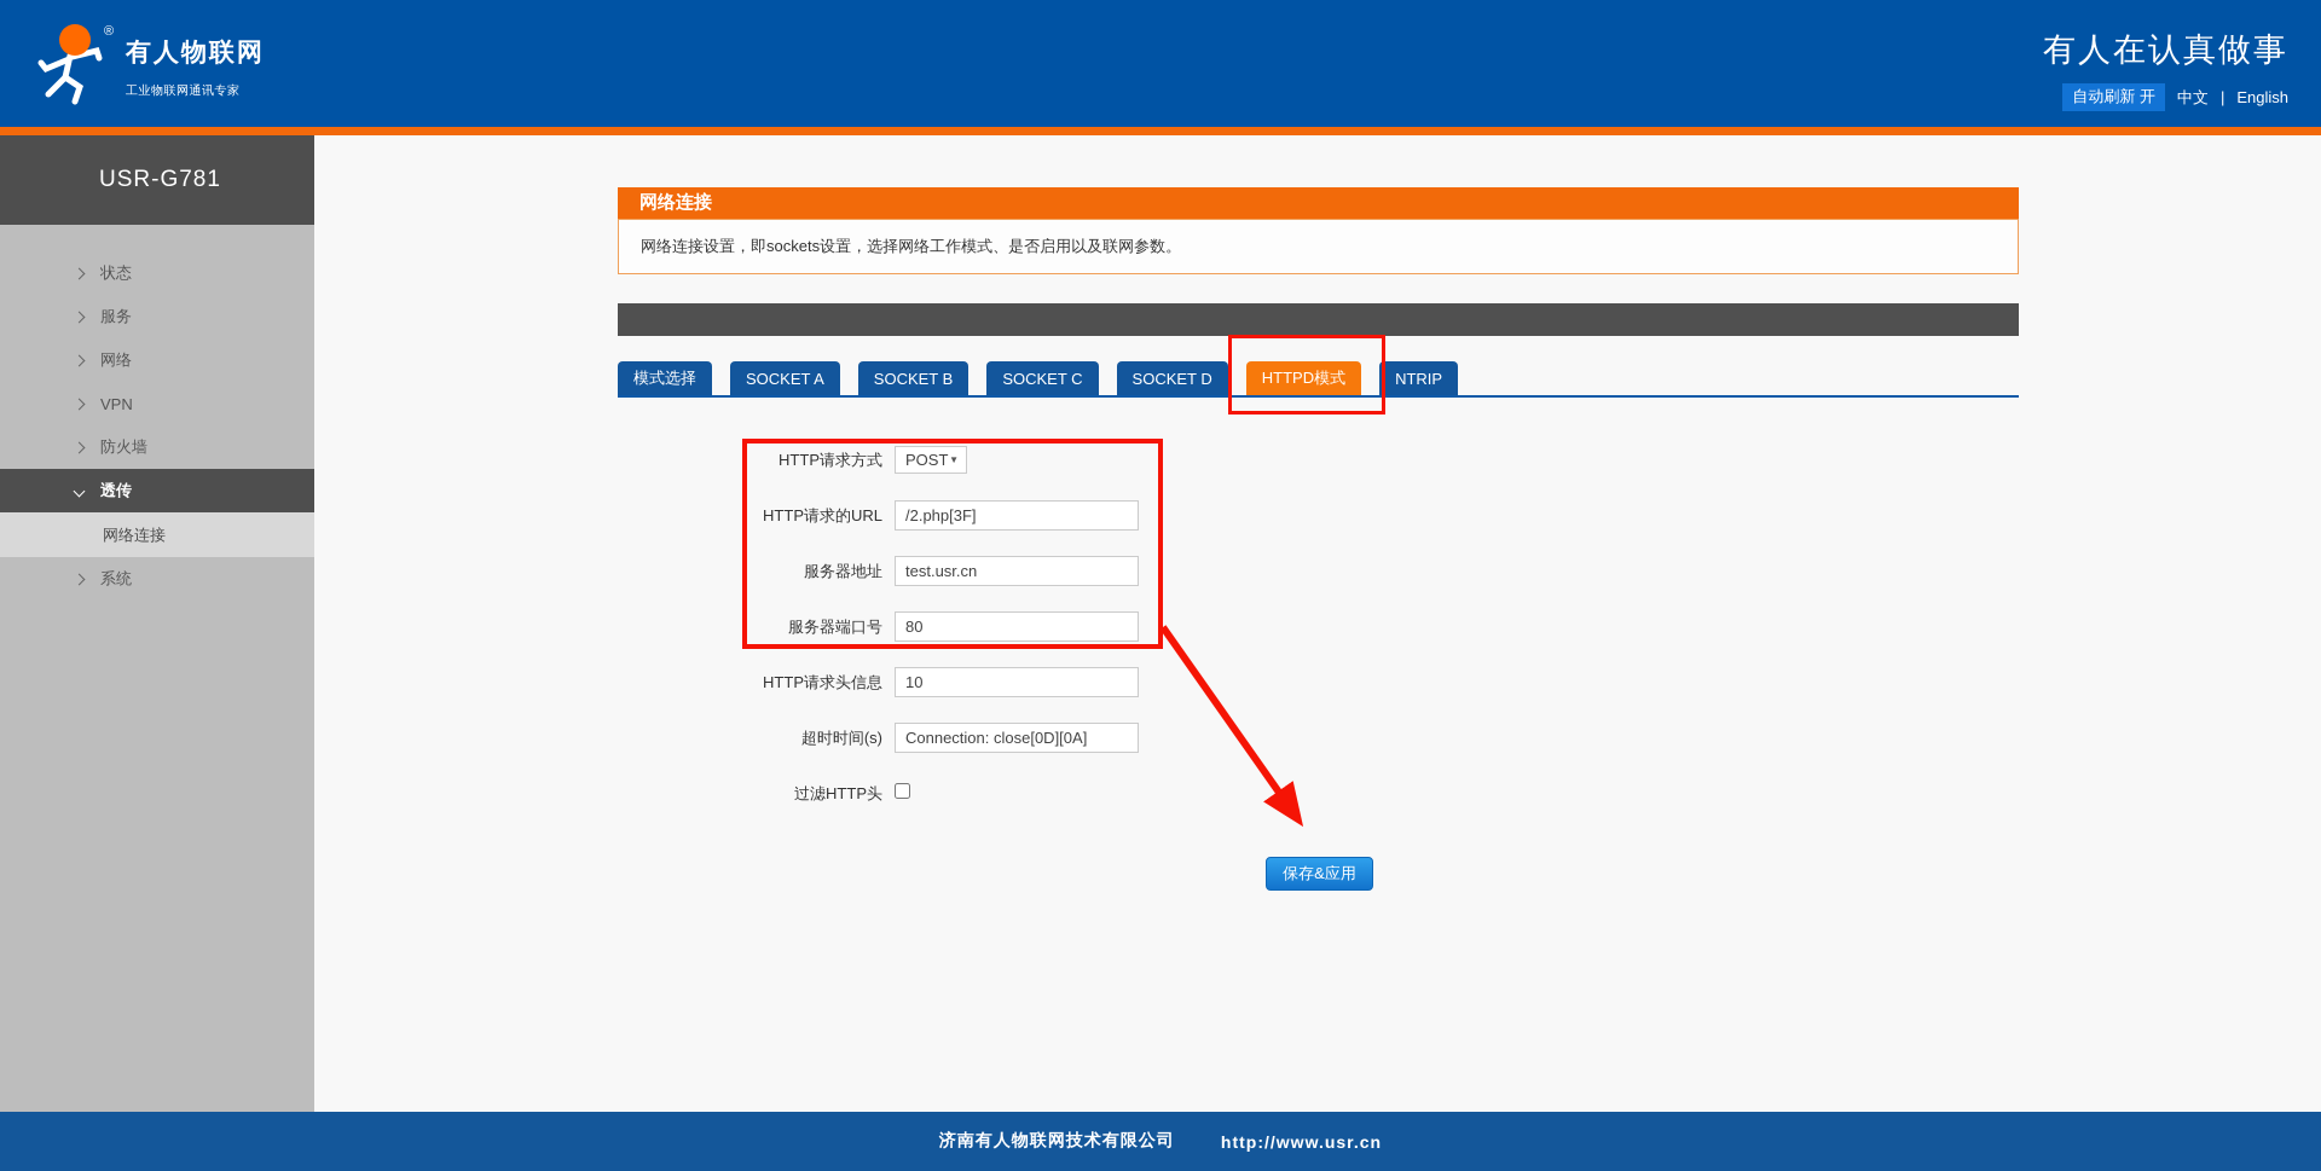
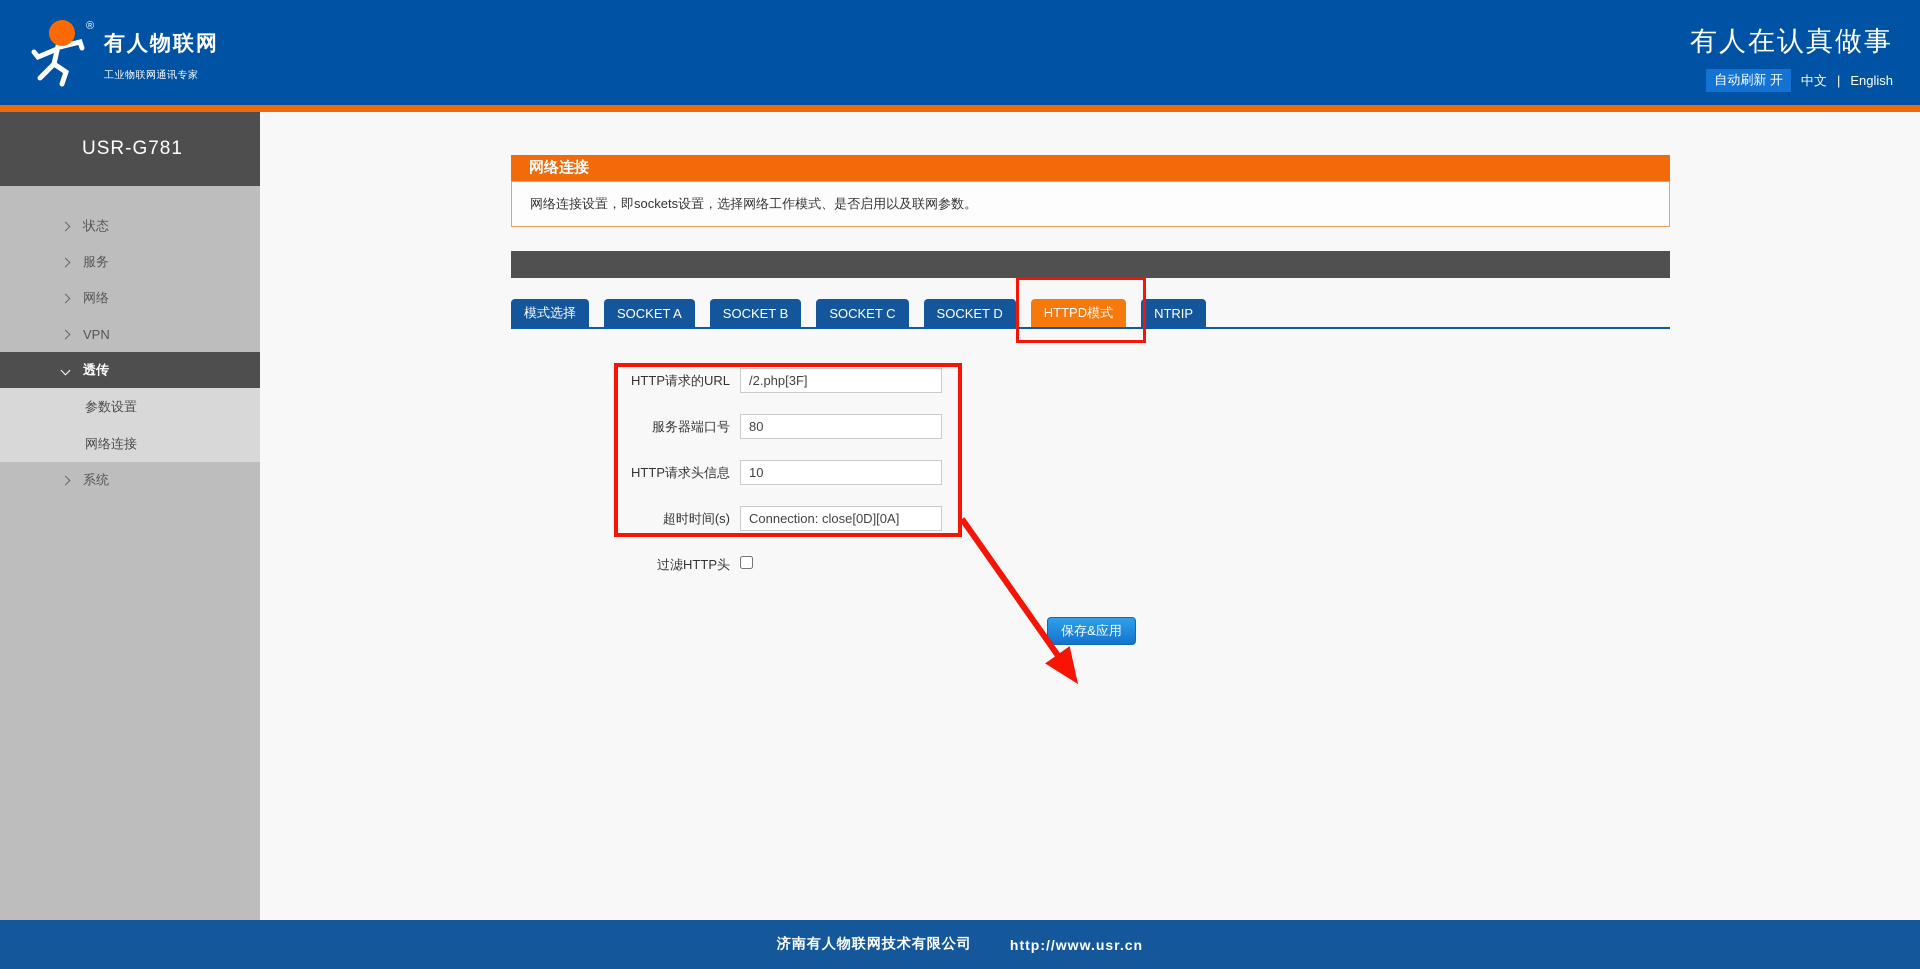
  ®
  有人物联网
  工业物联网通讯专家
  有人在认真做事
  自动刷新 开
  中文
  |
  English
  USR-G781
  状态
  服务
  网络
  VPN
- 防火墙
  透传
+ 参数设置
  网络连接
  系统
  网络连接
  网络连接设置，即sockets设置，选择网络工作模式、是否启用以及联网参数。
  模式选择
  SOCKET A
  SOCKET B
  SOCKET C
  SOCKET D
  HTTPD模式
  NTRIP
- HTTP请求方式
- POST
- ▼
  HTTP请求的URL
  /2.php[3F]
- 服务器地址
- test.usr.cn
  服务器端口号
  80
  HTTP请求头信息
  10
  超时时间(s)
  Connection: close[0D][0A]
  过滤HTTP头
  保存&应用
  济南有人物联网技术有限公司
  http://www.usr.cn
